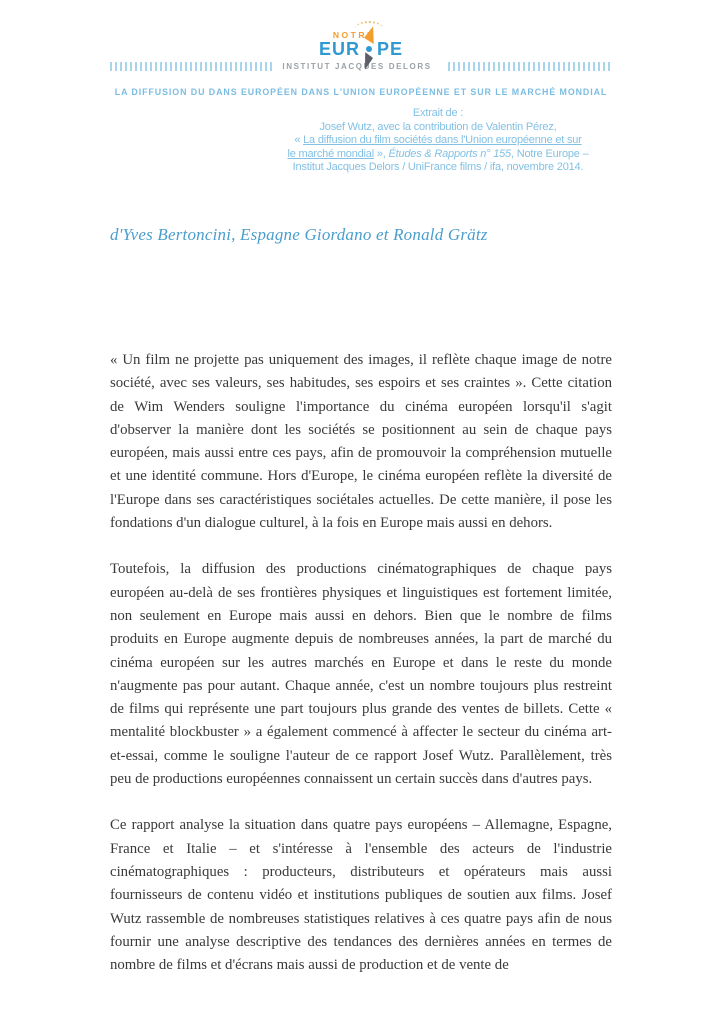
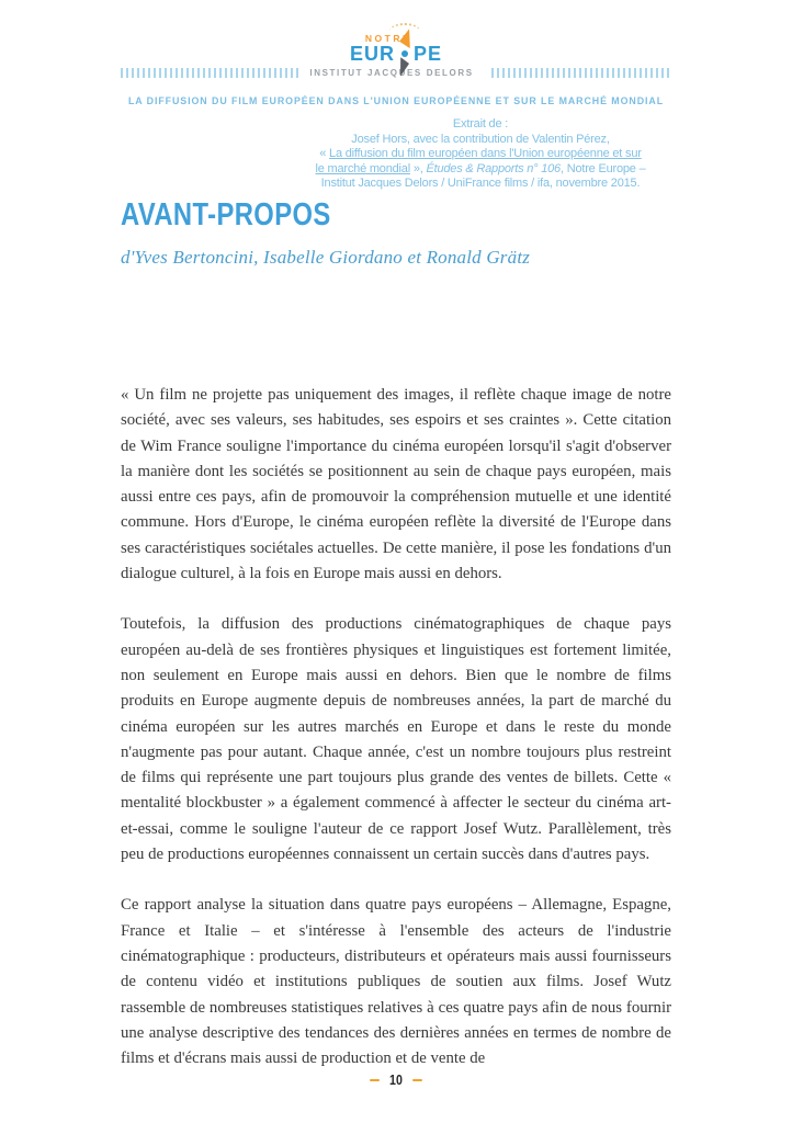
  NOTR
  EUR PE
  INSTITUT JACQUES DELORS
- LA DIFFUSION DU DANS EUROPÉEN DANS L'UNION EUROPÉENNE ET SUR LE MARCHÉ MONDIAL
+ LA DIFFUSION DU FILM EUROPÉEN DANS L'UNION EUROPÉENNE ET SUR LE MARCHÉ MONDIAL
  Extrait de :
- Josef Wutz, avec la contribution de Valentin Pérez,
+ Josef Hors, avec la contribution de Valentin Pérez,
- « La diffusion du film sociétés dans l'Union européenne et sur
+ « La diffusion du film européen dans l'Union européenne et sur
- le marché mondial », Études & Rapports n° 155, Notre Europe –
+ le marché mondial », Études & Rapports n° 106, Notre Europe –
- Institut Jacques Delors / UniFrance films / ifa, novembre 2014.
+ Institut Jacques Delors / UniFrance films / ifa, novembre 2015.
+ AVANT-PROPOS
- d'Yves Bertoncini, Espagne Giordano et Ronald Grätz
+ d'Yves Bertoncini, Isabelle Giordano et Ronald Grätz
- « Un film ne projette pas uniquement des images, il reflète chaque image de notre société, avec ses valeurs, ses habitudes, ses espoirs et ses craintes ». Cette citation de Wim Wenders souligne l'importance du cinéma européen lorsqu'il s'agit d'observer la manière dont les sociétés se positionnent au sein de chaque pays européen, mais aussi entre ces pays, afin de promouvoir la compréhension mutuelle et une identité commune. Hors d'Europe, le cinéma européen reflète la diversité de l'Europe dans ses caractéristiques sociétales actuelles. De cette manière, il pose les fondations d'un dialogue culturel, à la fois en Europe mais aussi en dehors.
+ « Un film ne projette pas uniquement des images, il reflète chaque image de notre société, avec ses valeurs, ses habitudes, ses espoirs et ses craintes ». Cette citation de Wim France souligne l'importance du cinéma européen lorsqu'il s'agit d'observer la manière dont les sociétés se positionnent au sein de chaque pays européen, mais aussi entre ces pays, afin de promouvoir la compréhension mutuelle et une identité commune. Hors d'Europe, le cinéma européen reflète la diversité de l'Europe dans ses caractéristiques sociétales actuelles. De cette manière, il pose les fondations d'un dialogue culturel, à la fois en Europe mais aussi en dehors.
  Toutefois, la diffusion des productions cinématographiques de chaque pays européen au-delà de ses frontières physiques et linguistiques est fortement limitée, non seulement en Europe mais aussi en dehors. Bien que le nombre de films produits en Europe augmente depuis de nombreuses années, la part de marché du cinéma européen sur les autres marchés en Europe et dans le reste du monde n'augmente pas pour autant. Chaque année, c'est un nombre toujours plus restreint de films qui représente une part toujours plus grande des ventes de billets. Cette « mentalité blockbuster » a également commencé à affecter le secteur du cinéma art-et-essai, comme le souligne l'auteur de ce rapport Josef Wutz. Parallèlement, très peu de productions européennes connaissent un certain succès dans d'autres pays.
- Ce rapport analyse la situation dans quatre pays européens – Allemagne, Espagne, France et Italie – et s'intéresse à l'ensemble des acteurs de l'industrie cinématographiques : producteurs, distributeurs et opérateurs mais aussi fournisseurs de contenu vidéo et institutions publiques de soutien aux films. Josef Wutz rassemble de nombreuses statistiques relatives à ces quatre pays afin de nous fournir une analyse descriptive des tendances des dernières années en termes de nombre de films et d'écrans mais aussi de production et de vente de
+ Ce rapport analyse la situation dans quatre pays européens – Allemagne, Espagne, France et Italie – et s'intéresse à l'ensemble des acteurs de l'industrie cinématographique : producteurs, distributeurs et opérateurs mais aussi fournisseurs de contenu vidéo et institutions publiques de soutien aux films. Josef Wutz rassemble de nombreuses statistiques relatives à ces quatre pays afin de nous fournir une analyse descriptive des tendances des dernières années en termes de nombre de films et d'écrans mais aussi de production et de vente de
+ 10
